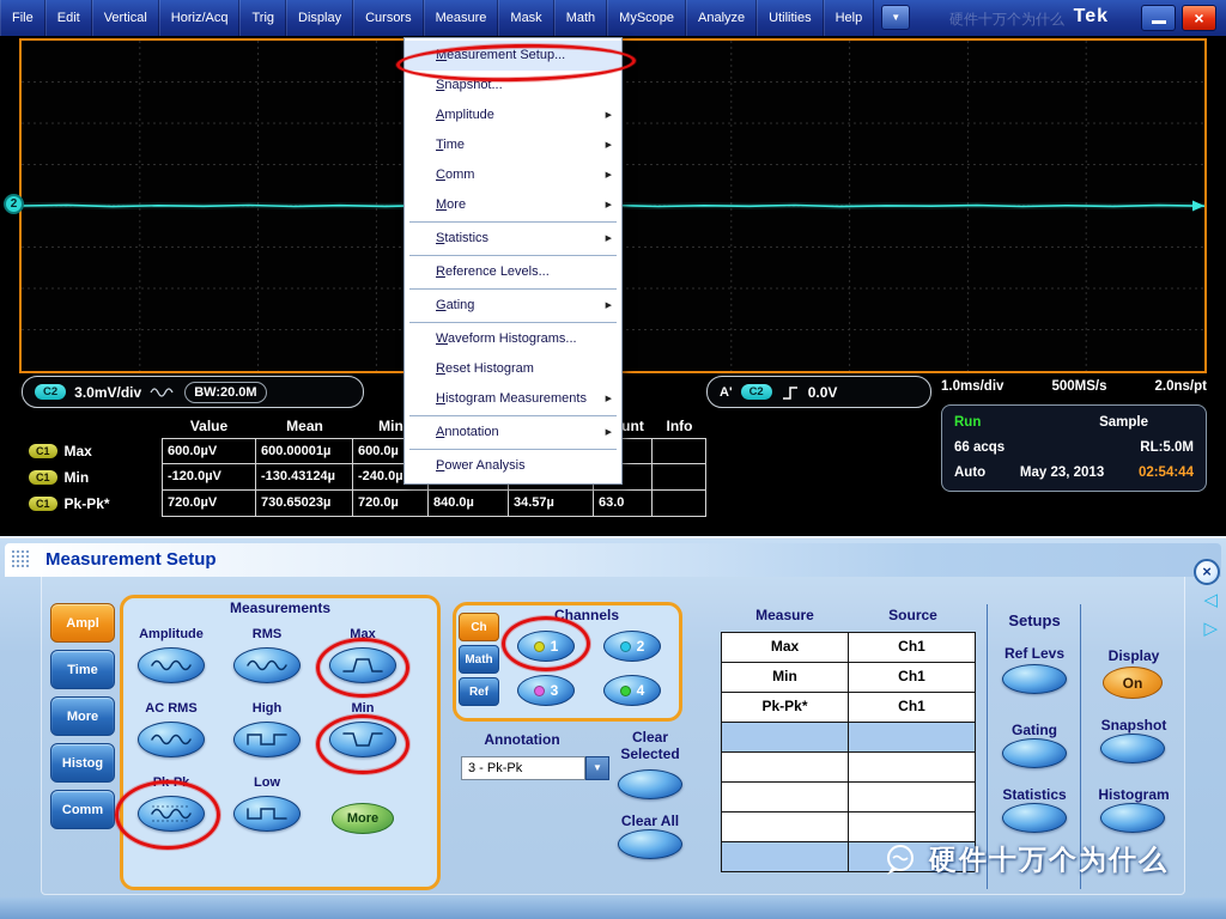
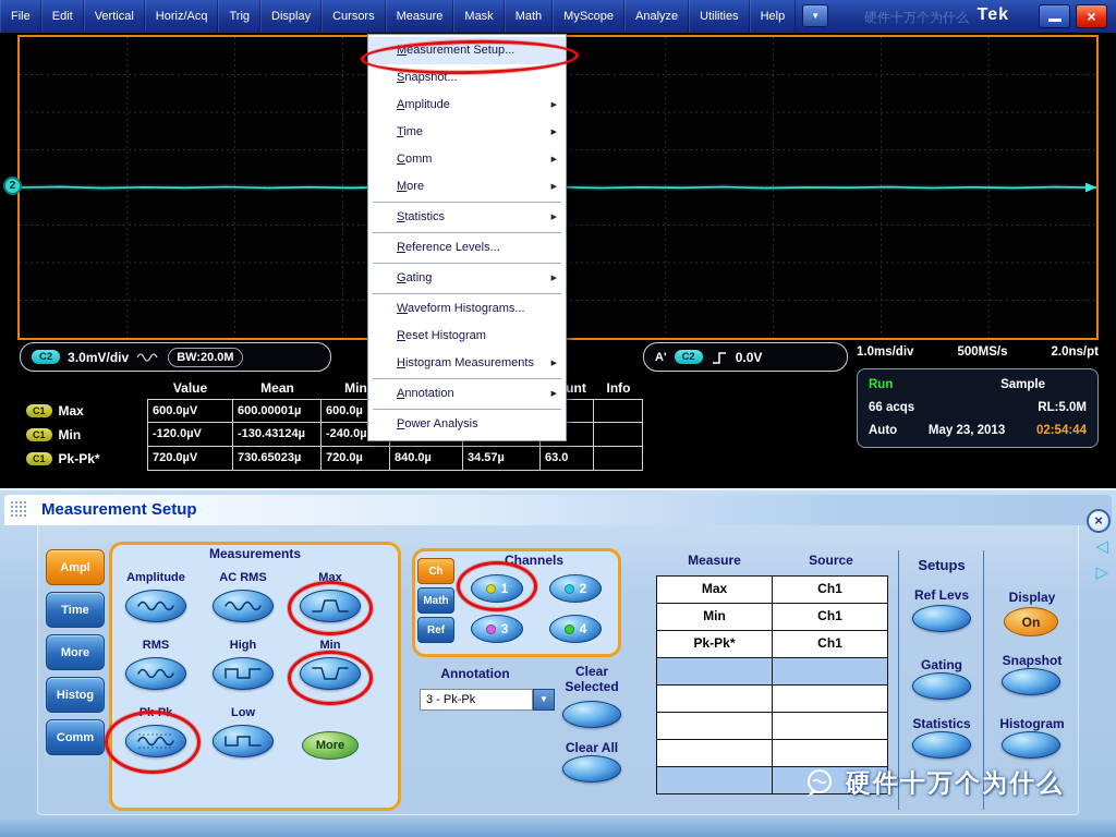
  File
  Edit
  Vertical
  Horiz/Acq
  Trig
  Display
  Cursors
  Measure
  Mask
  Math
  MyScope
  Analyze
  Utilities
  Help
  ▼
  硬件十万个为什么
  Tek
  ×
  2
  C2
  3.0mV/div
  BW:20.0M
  A'
  C2
  0.0V
  1.0ms/div
  500MS/s
  2.0ns/pt
  Run
  Sample
  66 acqs
  RL:5.0M
  Auto
  May 23, 2013
  02:54:44
  Value
  Mean
  Min
  Info
  C1
  Max
  600.0µV
  600.00001µ
  600.0µ
  C1
  Min
  -120.0µV
  -130.43124µ
  -240.0µ
  C1
  Pk-Pk*
  720.0µV
  730.65023µ
  720.0µ
  840.0µ
  34.57µ
  63.0
  Measurement Setup...
  Snapshot...
  Amplitude
  Time
  Comm
  More
  Statistics
  Reference Levels...
  Gating
  Waveform Histograms...
  Reset Histogram
  Histogram Measurements
  Annotation
  Power Analysis
  Measurement Setup
  ×
  ◁
  ▷
  Ampl
  Time
  More
  Histog
  Comm
  Measurements
  Amplitude
- RMS
+ AC RMS
  Max
- AC RMS
+ RMS
  High
  Min
  Pk-Pk
  Low
  More
  Channels
  Ch
  Math
  Ref
  1
  2
  3
  4
  Annotation
  3 - Pk-Pk
  ▼
  Clear Selected
  Clear All
  Measure
  Source
  Max
  Ch1
  Min
  Ch1
  Pk-Pk*
  Ch1
  Setups
  Ref Levs
  Gating
  Statistics
  Display
  On
  Snapshot
  Histogram
  硬件十万个为什么
